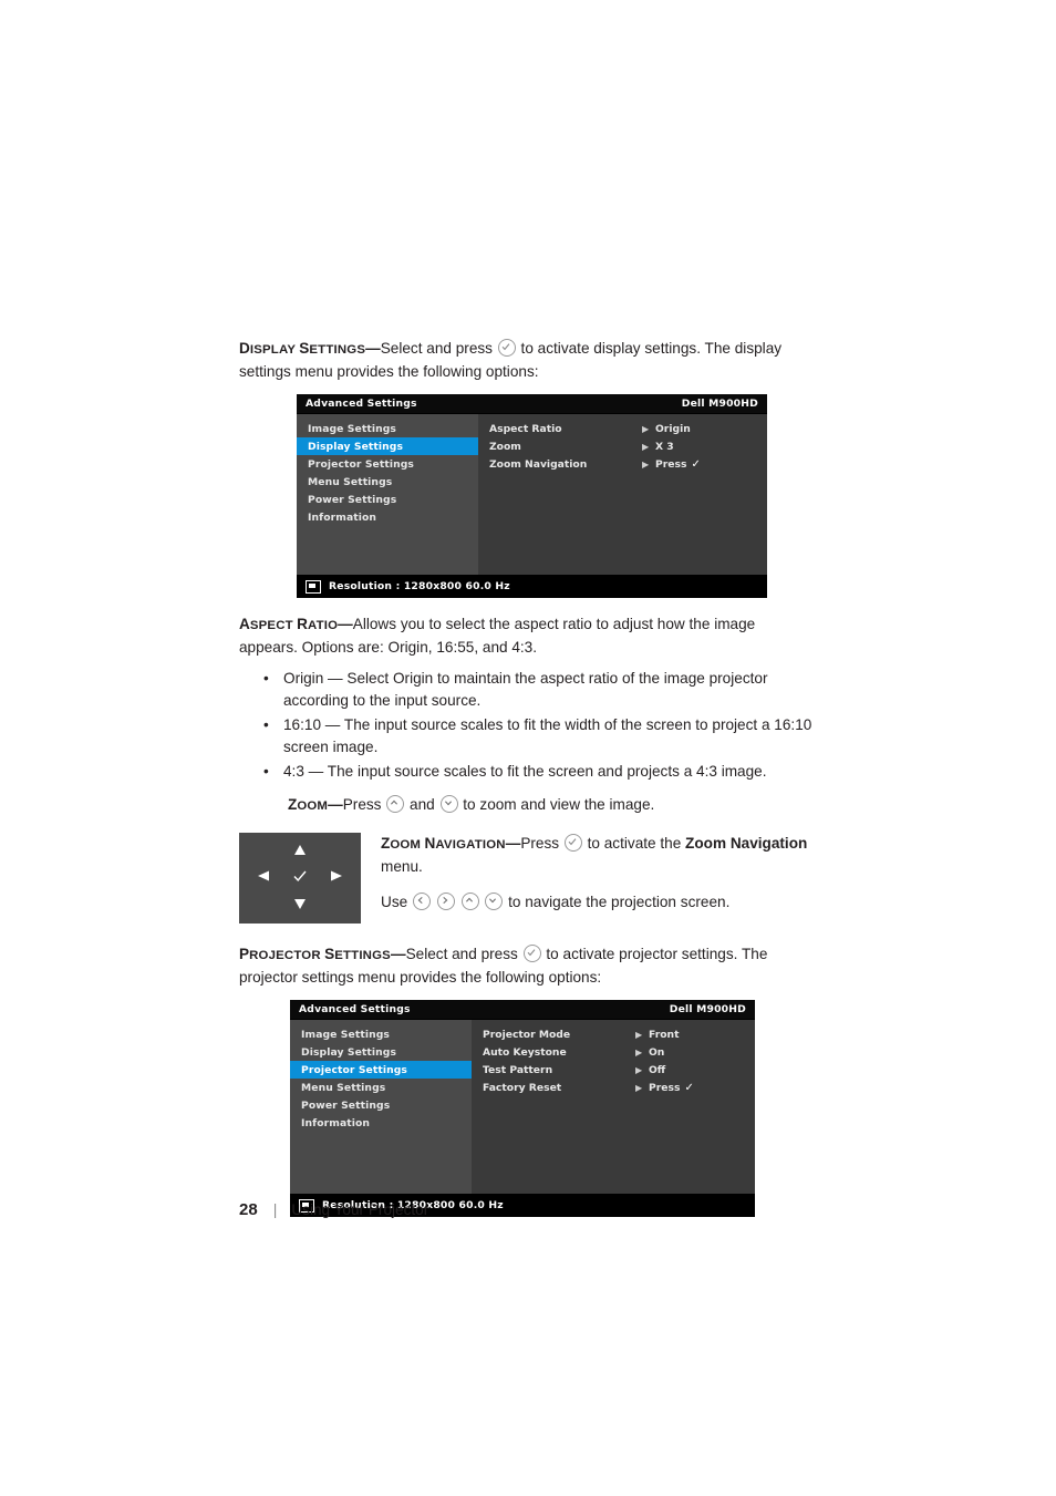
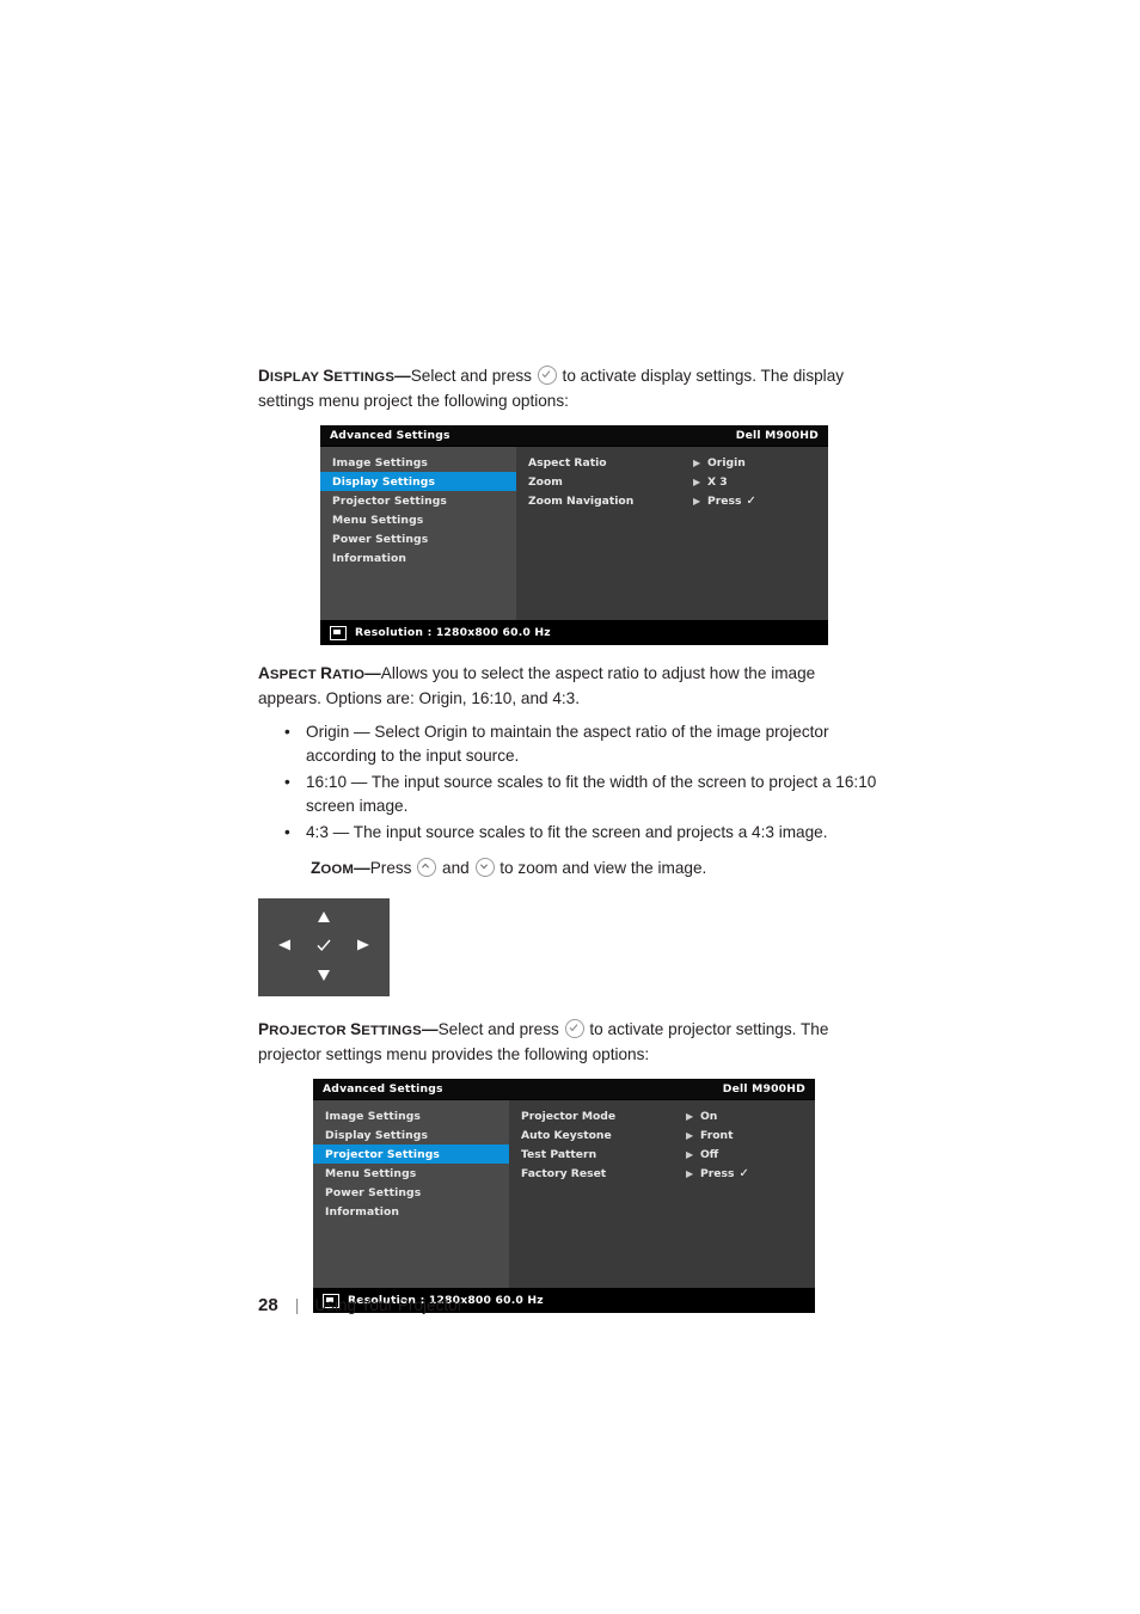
- DISPLAY SETTINGS—Select and press to activate display settings. The display settings menu provides the following options:
+ DISPLAY SETTINGS—Select and press to activate display settings. The display settings menu project the following options:
  Advanced Settings
  Dell M900HD
  Image Settings
  Display Settings
  Projector Settings
  Menu Settings
  Power Settings
  Information
  Aspect Ratio
  ▶
  Origin
  Zoom
  ▶
  X 3
  Zoom Navigation
  ▶
  Press
  ✓
  Resolution : 1280x800 60.0 Hz
- ASPECT RATIO—Allows you to select the aspect ratio to adjust how the image appears. Options are: Origin, 16:55, and 4:3.
+ ASPECT RATIO—Allows you to select the aspect ratio to adjust how the image appears. Options are: Origin, 16:10, and 4:3.
  Origin — Select Origin to maintain the aspect ratio of the image projector according to the input source.
  16:10 — The input source scales to fit the width of the screen to project a 16:10 screen image.
  4:3 — The input source scales to fit the screen and projects a 4:3 image.
  ZOOM—Press and to zoom and view the image.
- ZOOM NAVIGATION—Press to activate the Zoom Navigation menu.
- Use to navigate the projection screen.
  PROJECTOR SETTINGS—Select and press to activate projector settings. The projector settings menu provides the following options:
  Advanced Settings
  Dell M900HD
  Image Settings
  Display Settings
  Projector Settings
  Menu Settings
  Power Settings
  Information
  Projector Mode
  ▶
- Front
+ On
  Auto Keystone
  ▶
- On
+ Front
  Test Pattern
  ▶
  Off
  Factory Reset
  ▶
  Press
  ✓
  Resolution : 1280x800 60.0 Hz
  28
  |
  Using Your Projector
